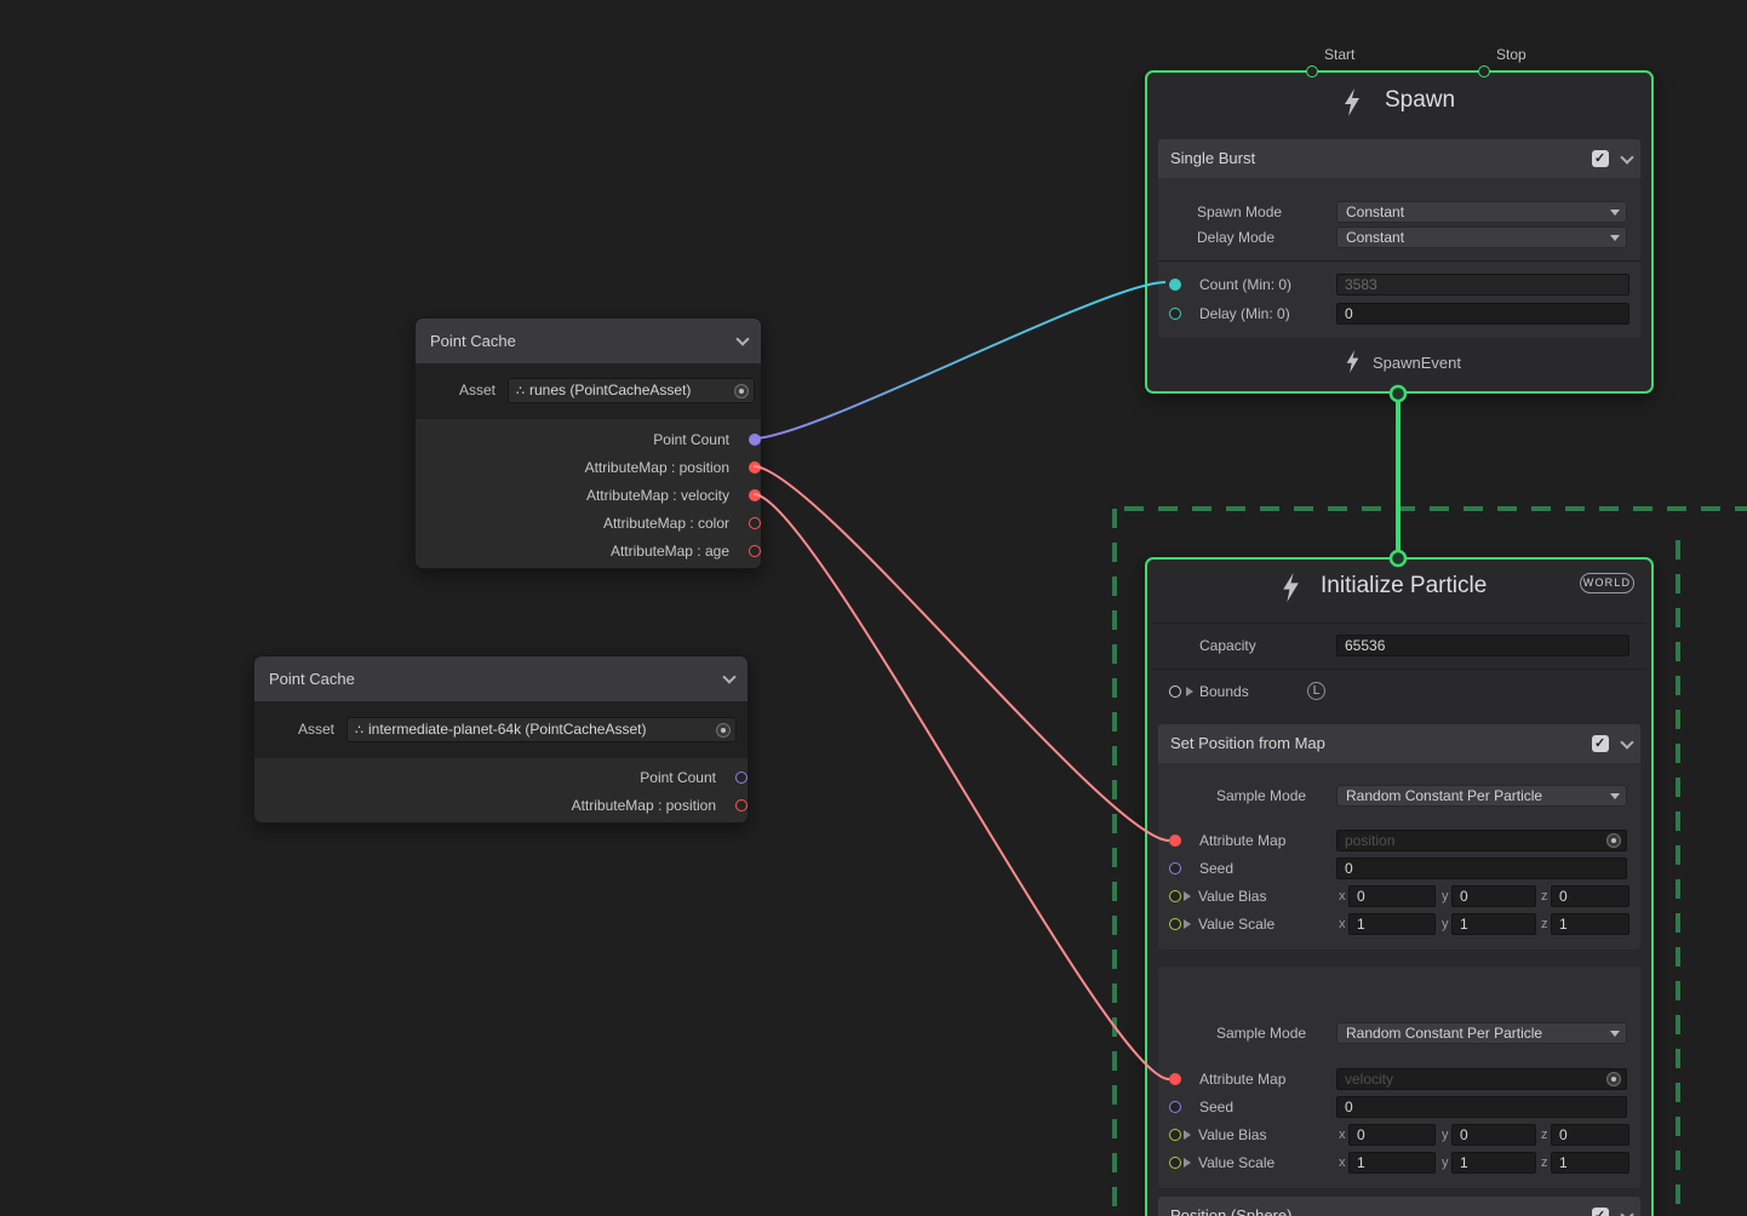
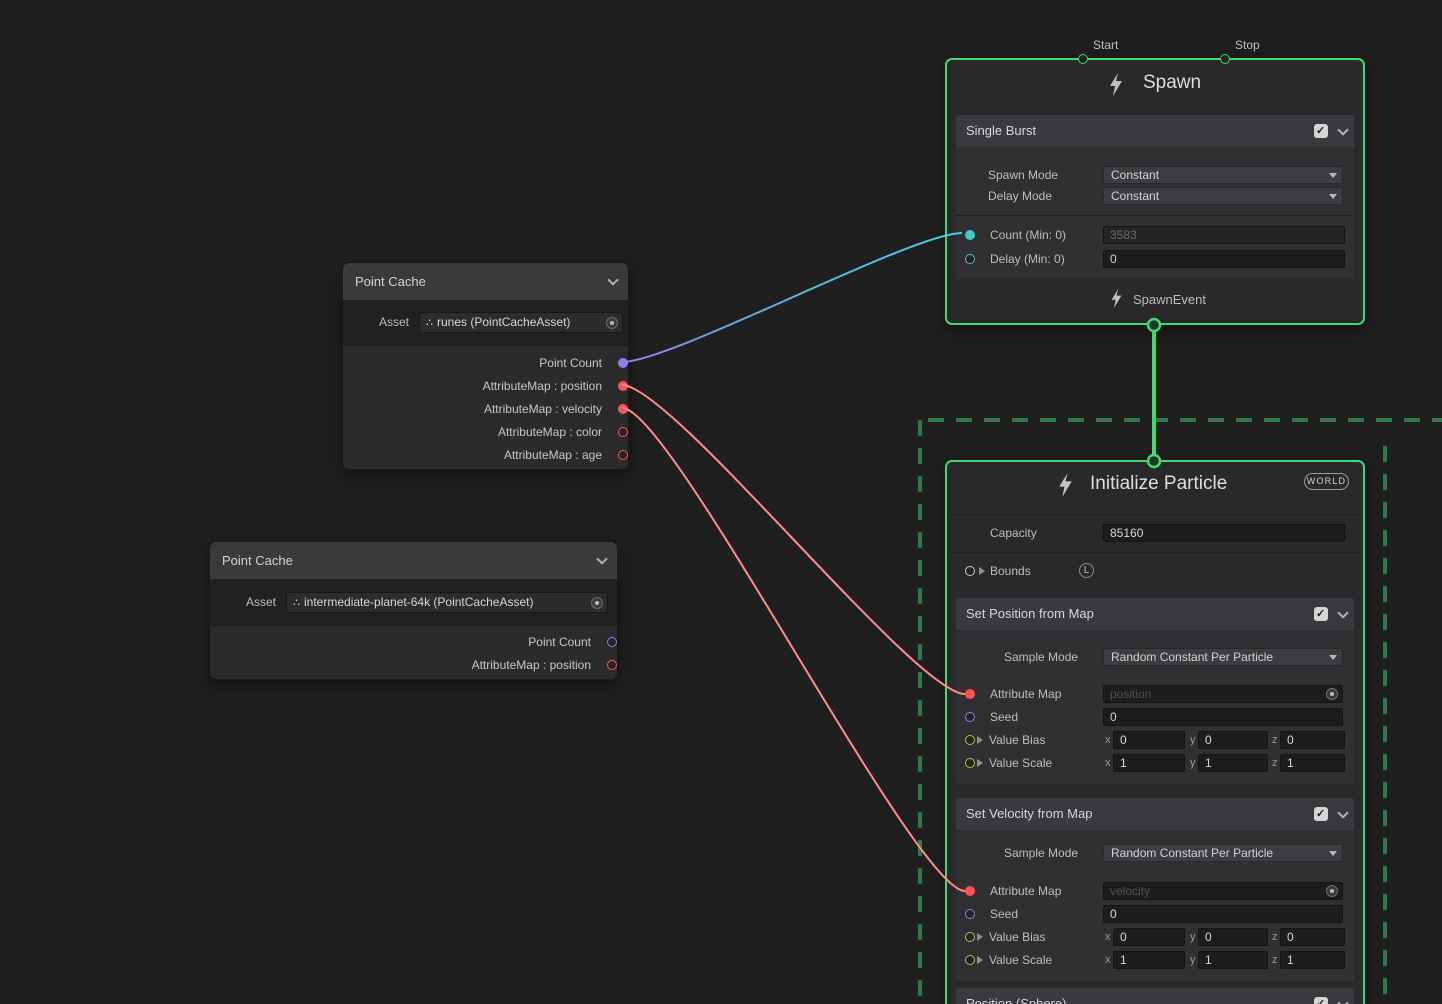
  Start
  Stop
  Spawn
  Single Burst
  Spawn Mode
  Constant
  Delay Mode
  Constant
  Count (Min: 0)
  3583
  Delay (Min: 0)
  0
  SpawnEvent
  Point Cache
  Asset
  ∴ runes (PointCacheAsset)
  Point Count
  AttributeMap : position
  AttributeMap : velocity
  AttributeMap : color
  AttributeMap : age
  Point Cache
  Asset
  ∴ intermediate-planet-64k (PointCacheAsset)
  Point Count
  AttributeMap : position
  Initialize Particle
  WORLD
  Capacity
- 65536
+ 85160
  Bounds
  L
  Set Position from Map
  Sample Mode
  Random Constant Per Particle
  Attribute Map
  position
  Seed
  0
  Value Bias
  x
  0
  y
  0
  z
  0
  Value Scale
  x
  1
  y
  1
  z
  1
+ Set Velocity from Map
  Sample Mode
  Random Constant Per Particle
  Attribute Map
  velocity
  Seed
  0
  Value Bias
  x
  0
  y
  0
  z
  0
  Value Scale
  x
  1
  y
  1
  z
  1
